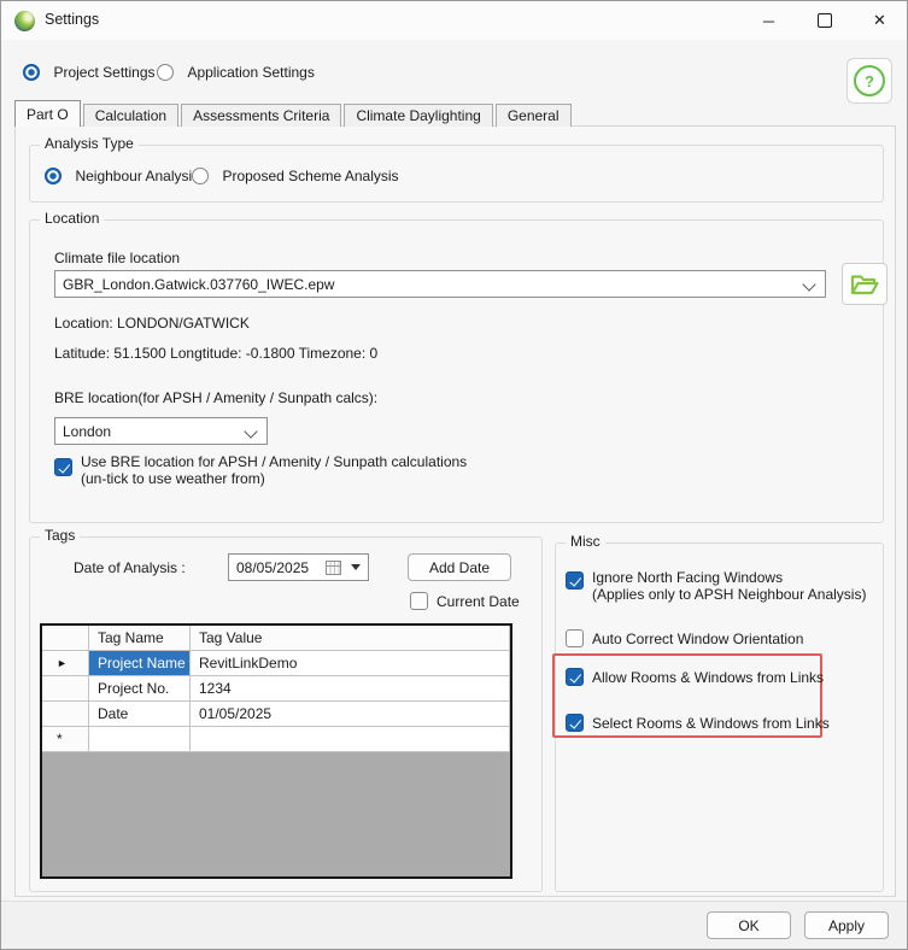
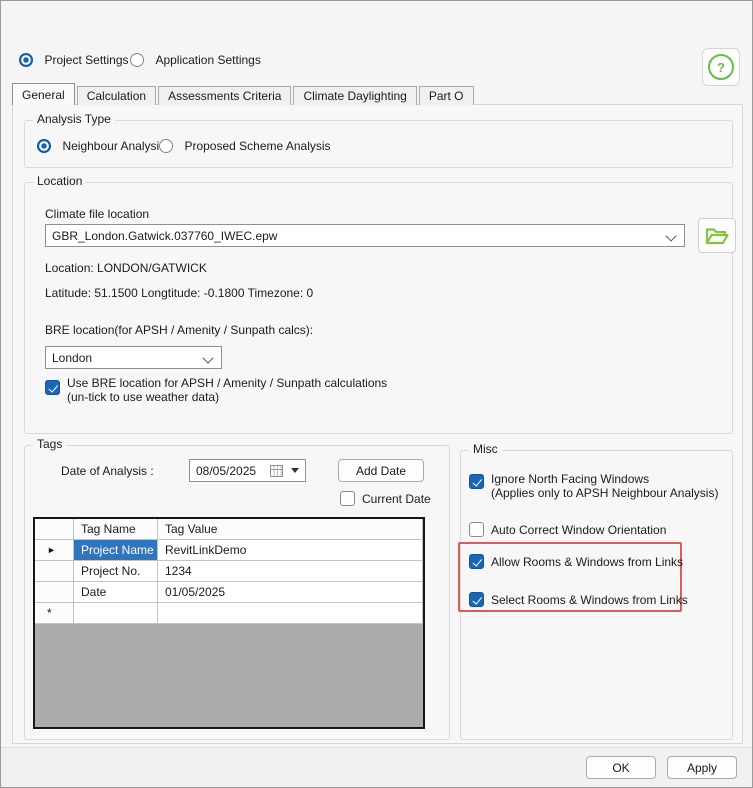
- Settings
- ─
- ✕
  Project Settings
  Application Settings
  ?
- Part O
+ General
  Calculation
  Assessments Criteria
  Climate Daylighting
- General
+ Part O
  Analysis Type
  Neighbour Analysi
  Proposed Scheme Analysis
  Location
  Climate file location
  GBR_London.Gatwick.037760_IWEC.epw
  Location: LONDON/GATWICK
  Latitude: 51.1500 Longtitude: -0.1800 Timezone: 0
  BRE location(for APSH / Amenity / Sunpath calcs):
  London
  Use BRE location for APSH / Amenity / Sunpath calculations
- (un-tick to use weather from)
+ (un-tick to use weather data)
  Tags
  Date of Analysis :
  08/05/2025
  Add Date
  Current Date
  Tag Name
  Tag Value
  ►
  Project Name
  RevitLinkDemo
  Project No.
  1234
  Date
  01/05/2025
  *
  Misc
  Ignore North Facing Windows
  (Applies only to APSH Neighbour Analysis)
  Auto Correct Window Orientation
  Allow Rooms & Windows from Links
  Select Rooms & Windows from Links
  OK
  Apply
